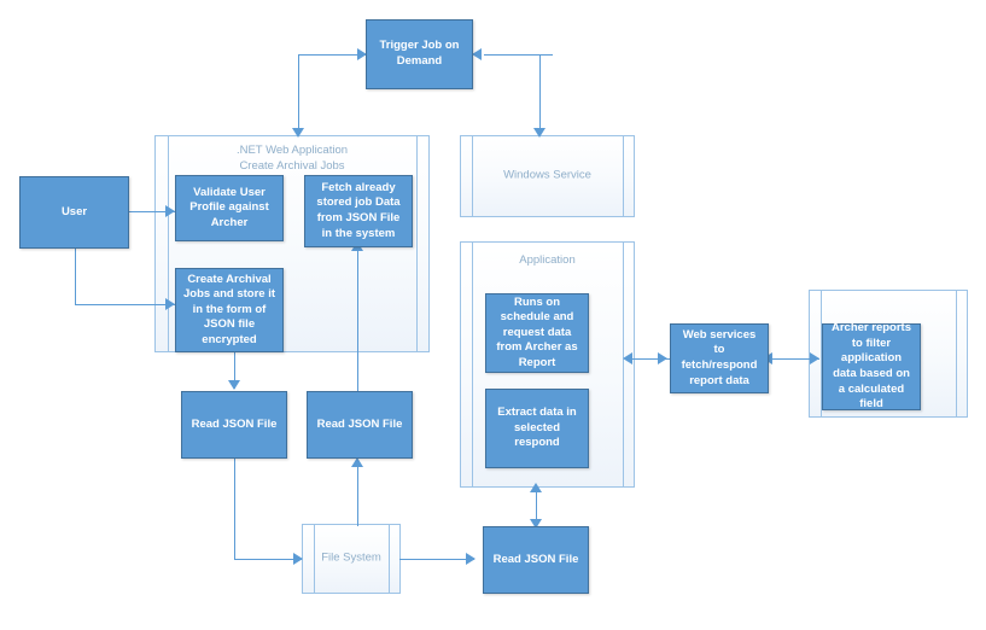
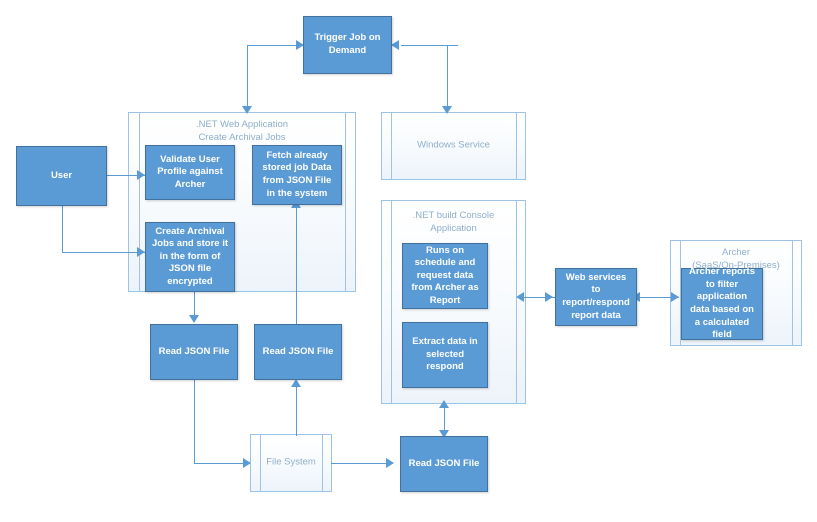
  .NET Web Application
  Create Archival Jobs
  Windows Service
+ .NET build Console
  Application
+ Archer
+ (SaaS/On-Premises)
  File System
  Trigger Job on Demand
  User
  Validate User Profile against Archer
  Fetch already stored job Data from JSON File in the system
  Create Archival Jobs and store it in the form of JSON file encrypted
  Read JSON File
  Read JSON File
  Runs on schedule and request data from Archer as Report
  Extract data in selected respond
  Read JSON File
- Web services to fetch/respond report data
+ Web services to report/respond report data
  Archer reports to filter application data based on a calculated field
